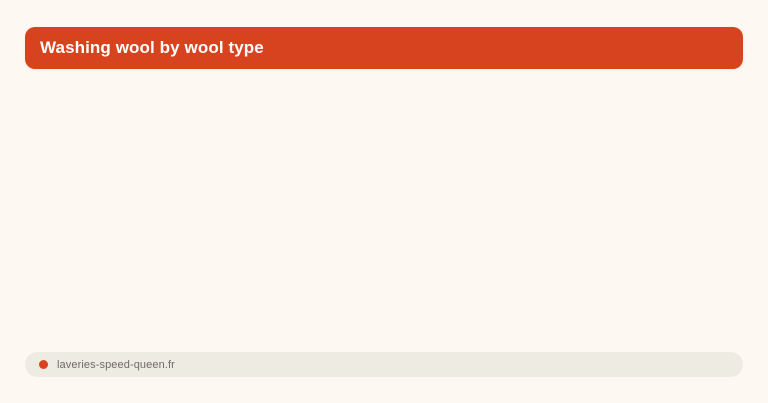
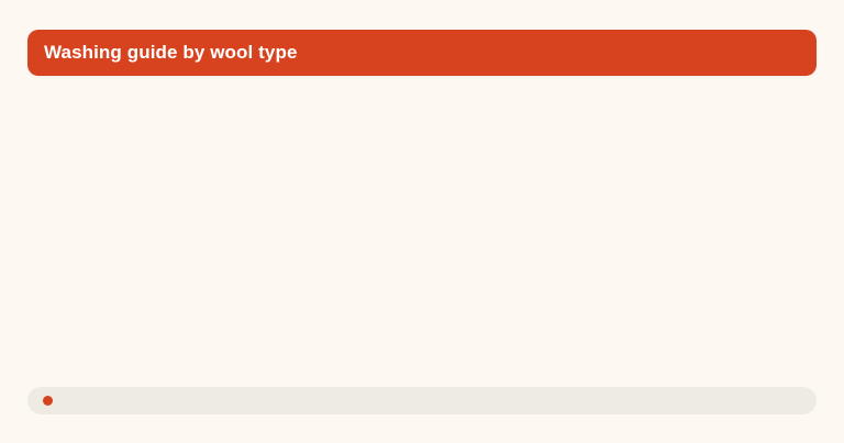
- Washing wool by wool type
+ Washing guide by wool type
- laveries-speed-queen.fr
